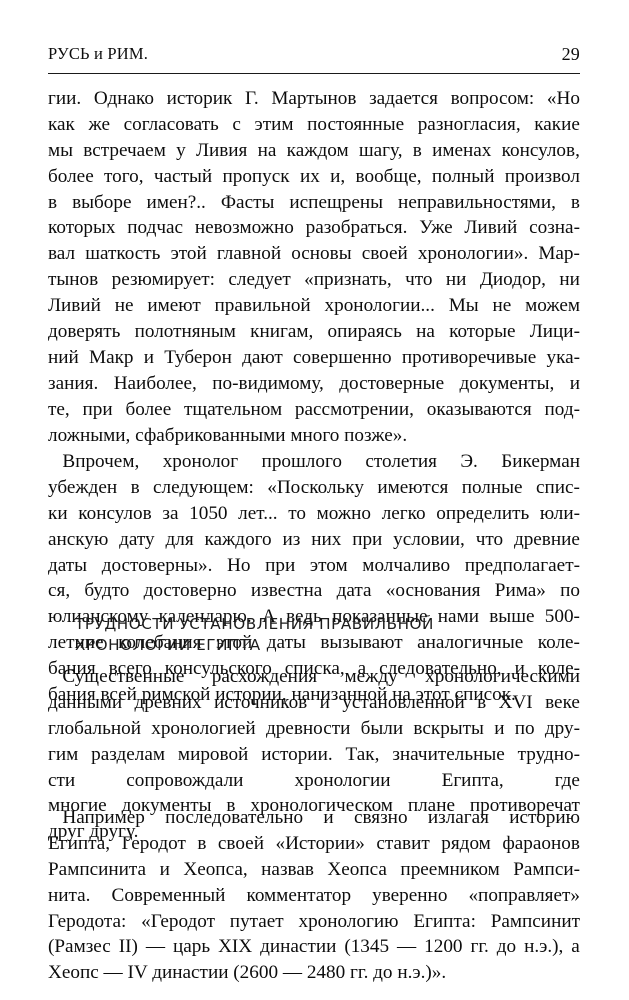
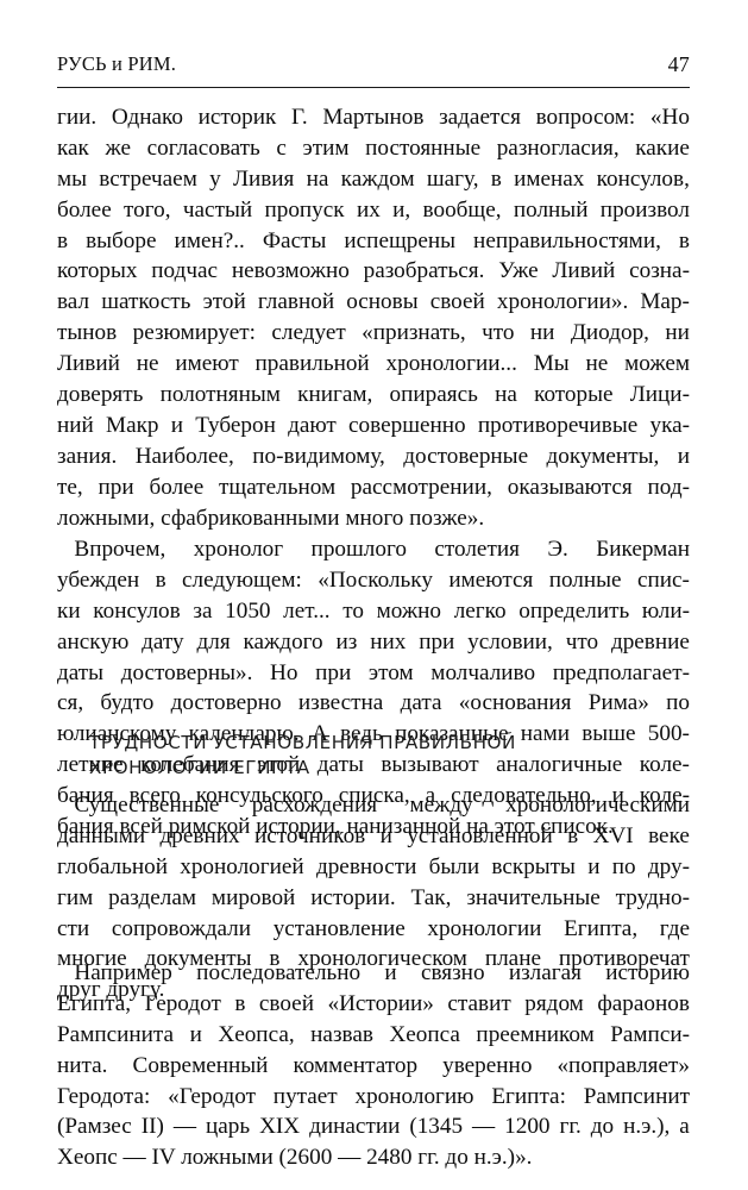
  РУСЬ и РИМ.
- 29
+ 47
  гии.
  Однако
  историк
  Г.
  Мартынов
  задается
  вопросом:
  «Но
  как
  же
  согласовать
  с
  этим
  постоянные
  разногласия,
  какие
  мы
  встречаем
  у
  Ливия
  на
  каждом
  шагу,
  в
  именах
  консулов,
  более
  того,
  частый
  пропуск
  их
  и,
  вообще,
  полный
  произвол
  в
  выборе
  имен?..
  Фасты
  испещрены
  неправильностями,
  в
  которых
  подчас
  невозможно
  разобраться.
  Уже
  Ливий
  созна-
  вал
  шаткость
  этой
  главной
  основы
  своей
  хронологии».
  Мар-
  тынов
  резюмирует:
  следует
  «признать,
  что
  ни
  Диодор,
  ни
  Ливий
  не
  имеют
  правильной
  хронологии...
  Мы
  не
  можем
  доверять
  полотняным
  книгам,
  опираясь
  на
  которые
  Лици-
  ний
  Макр
  и
  Туберон
  дают
  совершенно
  противоречивые
  ука-
  зания.
  Наиболее,
  по-видимому,
  достоверные
  документы,
  и
  те,
  при
  более
  тщательном
  рассмотрении,
  оказываются
  под-
  ложными, сфабрикованными много позже».
  Впрочем,
  хронолог
  прошлого
  столетия
  Э.
  Бикерман
  убежден
  в
  следующем:
  «Поскольку
  имеются
  полные
  спис-
  ки
  консулов
  за
  1050
  лет...
  то
  можно
  легко
  определить
  юли-
  анскую
  дату
  для
  каждого
  из
  них
  при
  условии,
  что
  древние
  даты
  достоверны».
  Но
  при
  этом
  молчаливо
  предполагает-
  ся,
  будто
  достоверно
  известна
  дата
  «основания
  Рима»
  по
  юлианскому
  календарю.
  А
  ведь
  показанные
  нами
  выше
  500-
  летние
  колебания
  этой
  даты
  вызывают
  аналогичные
  коле-
  бания
  всего
  консульского
  списка,
  а
  следовательно,
  и
  коле-
  бания всей римской истории, нанизанной на этот список.
  ТРУДНОСТИ УСТАНОВЛЕНИЯ ПРАВИЛЬНОЙ
  ХРОНОЛОГИИ ЕГИПТА
  Существенные
  расхождения
  между
  хронологическими
  данными
  древних
  источников
  и
  установленной
  в
  XVI
  веке
  глобальной
  хронологией
  древности
  были
  вскрыты
  и
  по
  дру-
  гим
  разделам
  мировой
  истории.
  Так,
  значительные
  трудно-
  сти
  сопровождали
+ установление
  хронологии
  Египта,
  где
  многие
  документы
  в
  хронологическом
  плане
  противоречат
  друг другу.
  Например
  последовательно
  и
  связно
  излагая
  историю
  Египта,
  Геродот
  в
  своей
  «Истории»
  ставит
  рядом
  фараонов
  Рампсинита
  и
  Хеопса,
  назвав
  Хеопса
  преемником
  Рампси-
  нита.
  Современный
  комментатор
  уверенно
  «поправляет»
  Геродота:
  «Геродот
  путает
  хронологию
  Египта:
  Рампсинит
  (Рамзес
  II)
  —
  царь
  XIX
  династии
  (1345
  —
  1200
  гг.
  до
  н.э.),
  а
- Хеопс — IV династии (2600 — 2480 гг. до н.э.)».
+ Хеопс — IV ложными (2600 — 2480 гг. до н.э.)».
